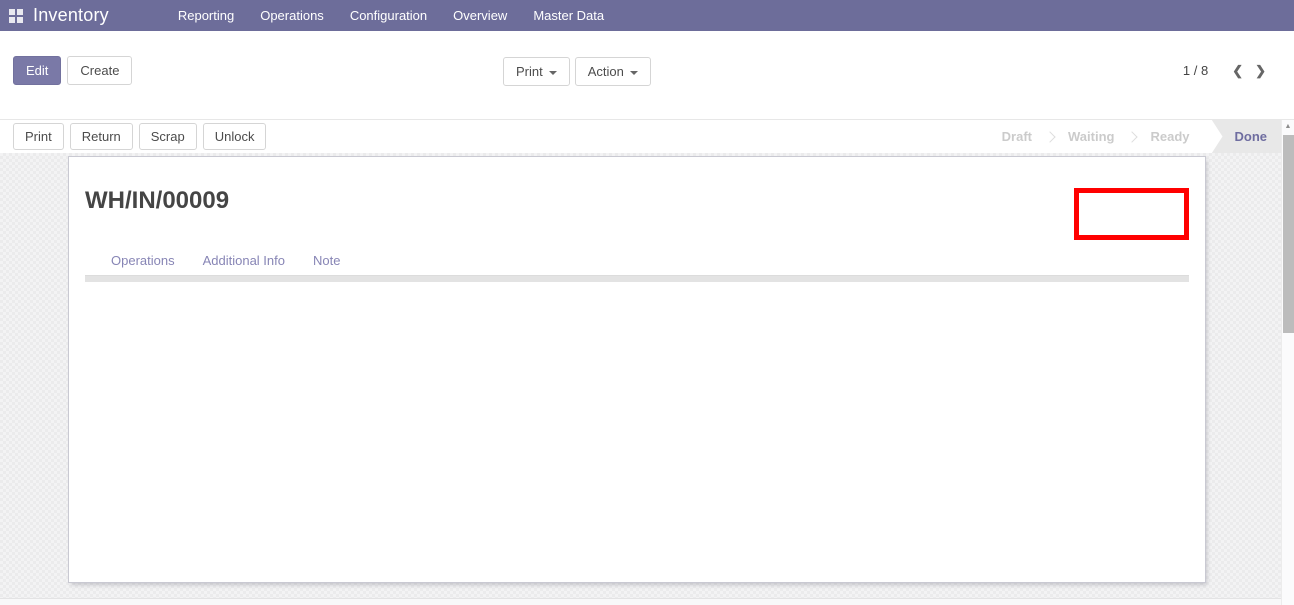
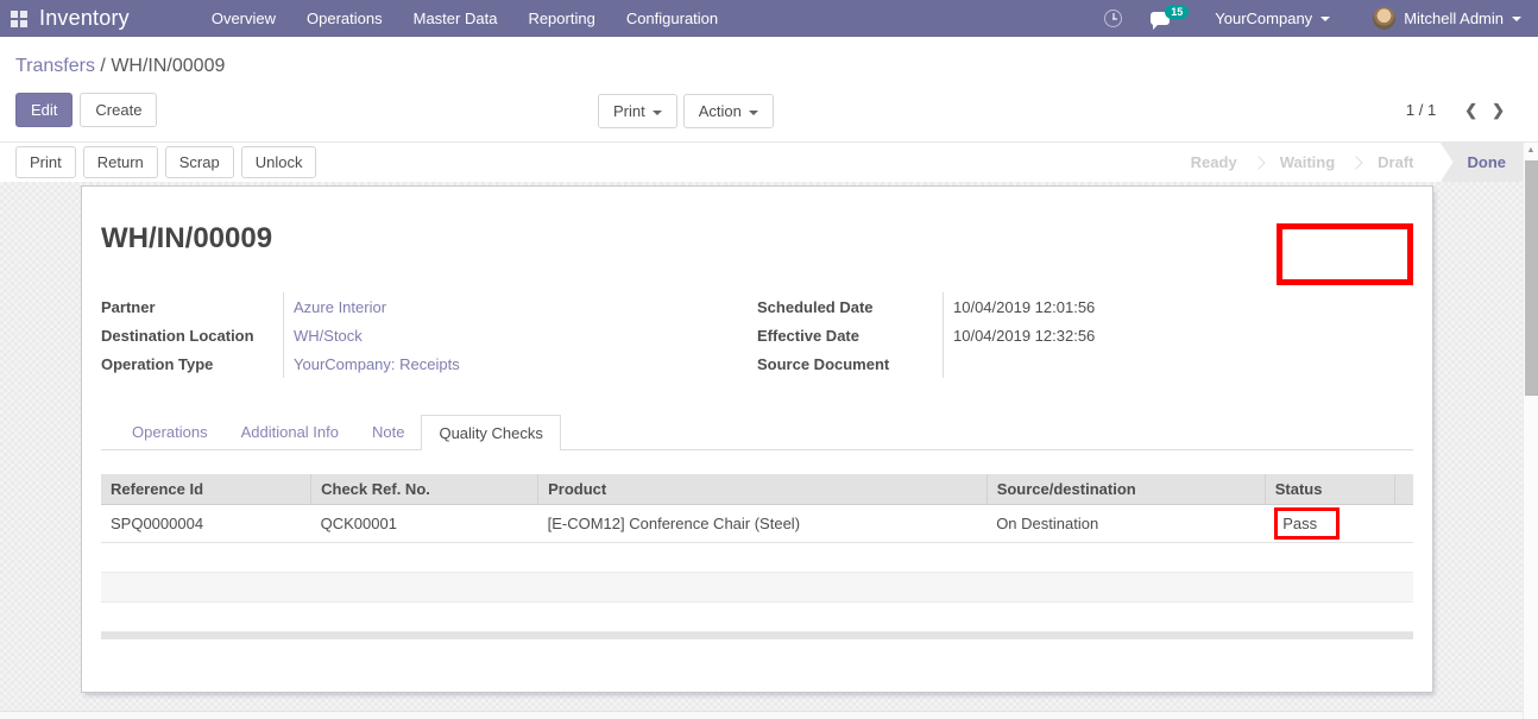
  Inventory
- Reporting
+ Overview
  Operations
- Configuration
+ Master Data
- Overview
+ Reporting
- Master Data
+ Configuration
+ 15
+ YourCompany
+ Mitchell Admin
+ Transfers / WH/IN/00009
  Edit
  Create
  Print
  Action
- 1 / 8
+ 1 / 1
  ❮
  ❯
  Print
  Return
  Scrap
  Unlock
- Draft
+ Ready
  Waiting
- Ready
+ Draft
  Done
  WH/IN/00009
+ Partner
+ Destination Location
+ Operation Type
+ Azure Interior
+ WH/Stock
+ YourCompany: Receipts
+ Scheduled Date
+ Effective Date
+ Source Document
+ 10/04/2019 12:01:56
+ 10/04/2019 12:32:56
  Operations
  Additional Info
  Note
+ Quality Checks
+ Reference Id	Check Ref. No.	Product	Source/destination	Status
+ SPQ0000004	QCK00001	[E-COM12] Conference Chair (Steel)	On Destination	Pass
